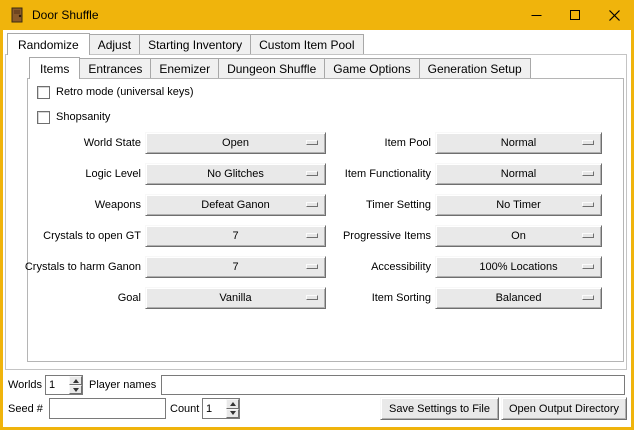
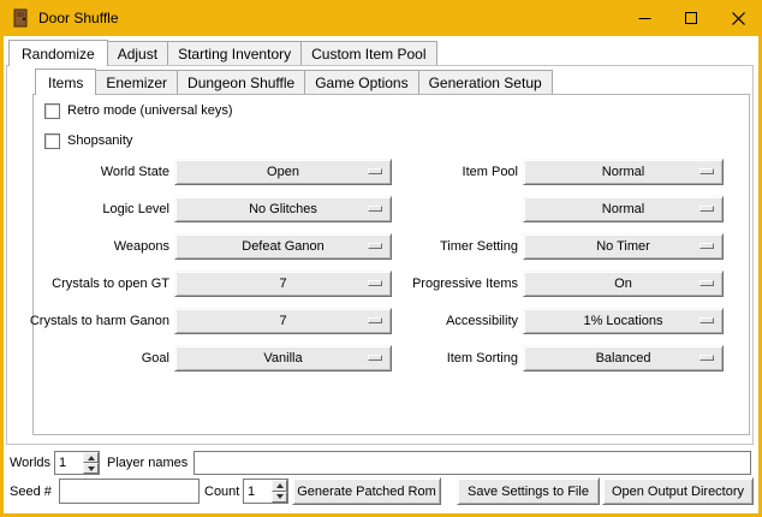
  Door Shuffle
  Randomize
  Adjust
  Starting Inventory
  Custom Item Pool
  Items
- Entrances
  Enemizer
  Dungeon Shuffle
  Game Options
  Generation Setup
  Retro mode (universal keys)
  Shopsanity
  World State
  Open
  Logic Level
  No Glitches
  Weapons
  Defeat Ganon
  Crystals to open GT
  7
  Crystals to harm Ganon
  7
  Goal
  Vanilla
  Item Pool
  Normal
- Item Functionality
  Normal
  Timer Setting
  No Timer
  Progressive Items
  On
  Accessibility
- 100% Locations
+ 1% Locations
  Item Sorting
  Balanced
  Worlds
  1
  Player names
  Seed #
  Count
  1
+ Generate Patched Rom
  Save Settings to File
  Open Output Directory
